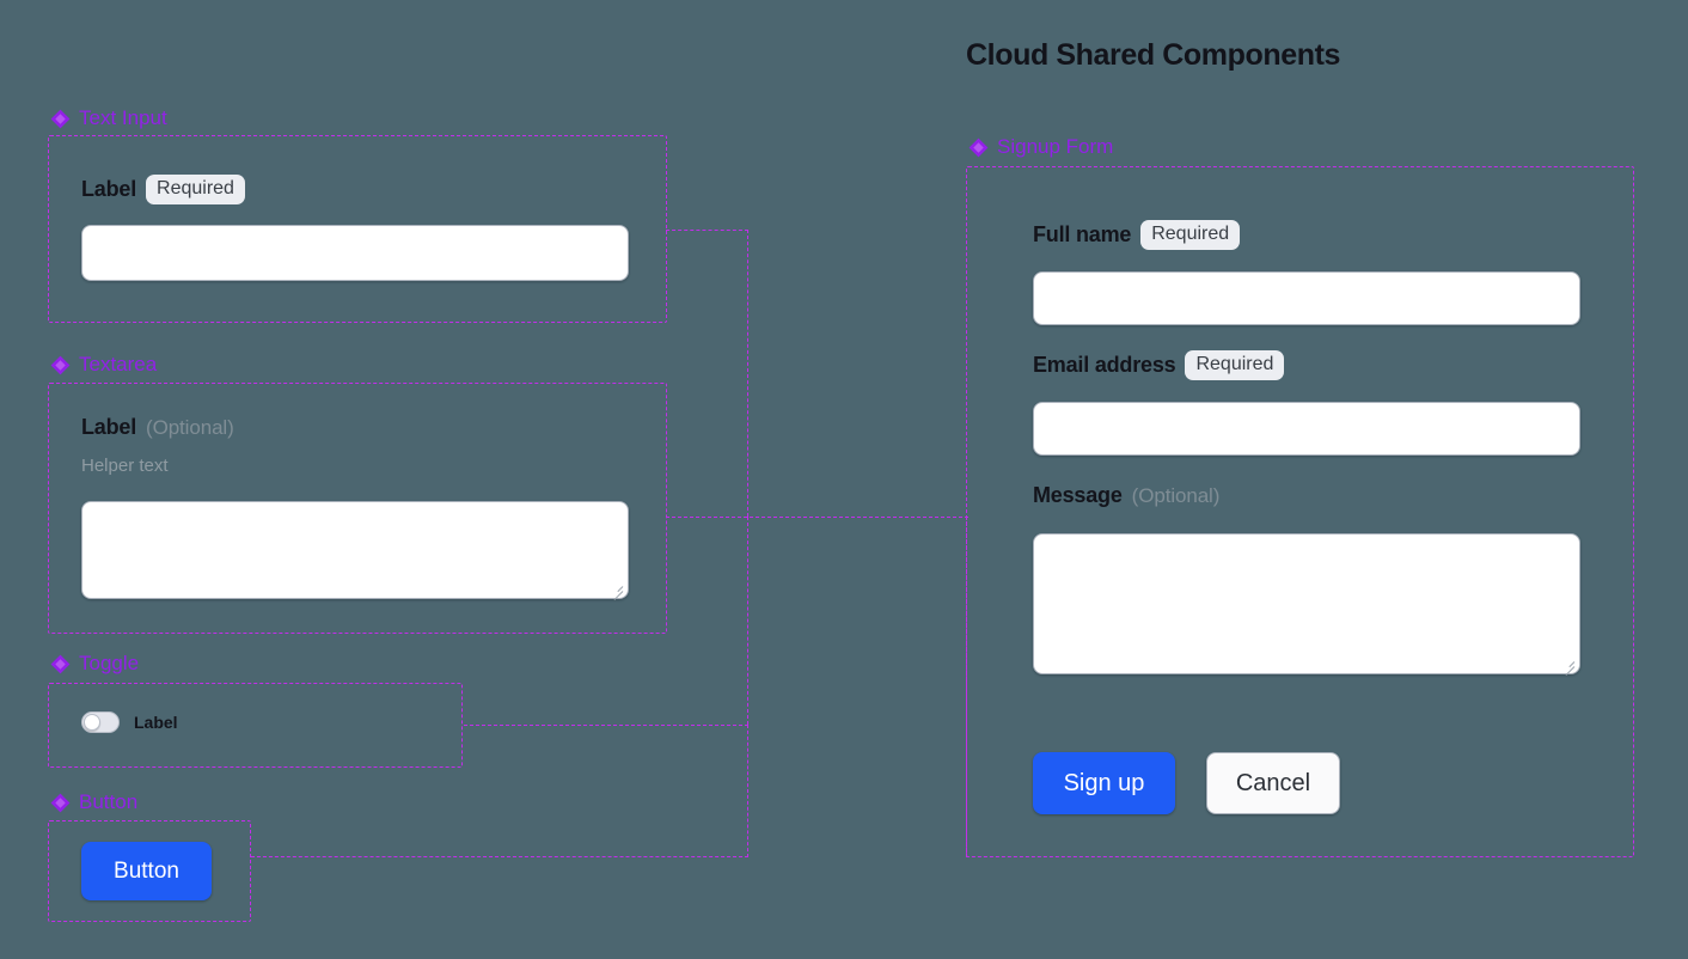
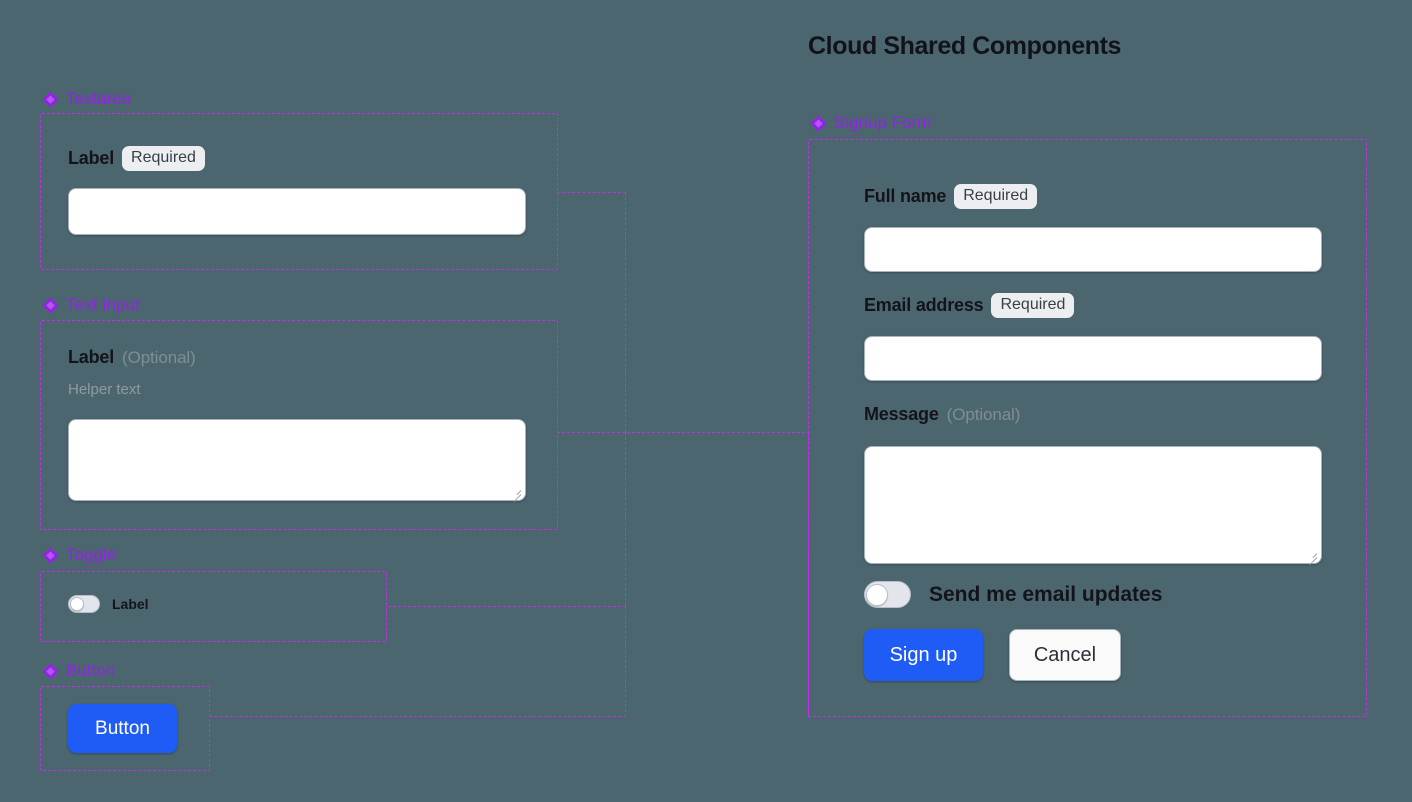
  Cloud Shared Components
- Text Input
+ Textarea
  Label
  Required
- Textarea
+ Text Input
  Label
  (Optional)
  Helper text
  Toggle
  Label
  Button
  Button
  Signup Form
  Full name
  Required
  Email address
  Required
  Message
  (Optional)
+ Send me email updates
  Sign up
  Cancel
